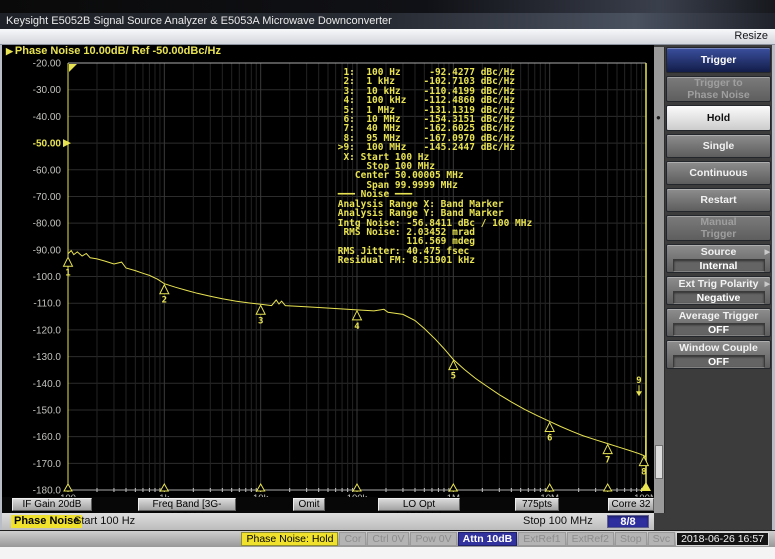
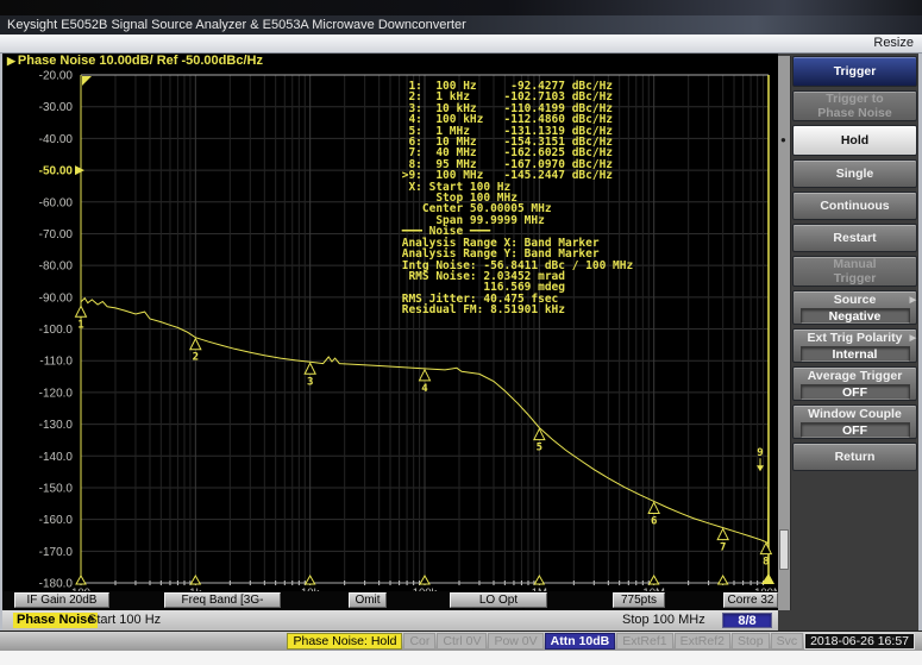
  Keysight E5052B Signal Source Analyzer & E5053A Microwave Downconverter
  Resize
  -20.00
  -30.00
  -40.00
  -50.00
  -60.00
  -70.00
  -80.00
  -90.00
  -100.0
  -110.0
  -120.0
  -130.0
  -140.0
  -150.0
  -160.0
  -170.0
  -180.0
  1
  2
  3
  4
  5
  6
  7
  8
  9
  ▶ Phase Noise 10.00dB/ Ref -50.00dBc/Hz
  1: 100 Hz -92.4277 dBc/Hz
  2: 1 kHz -102.7103 dBc/Hz
  3: 10 kHz -110.4199 dBc/Hz
  4: 100 kHz -112.4860 dBc/Hz
  5: 1 MHz -131.1319 dBc/Hz
  6: 10 MHz -154.3151 dBc/Hz
  7: 40 MHz -162.6025 dBc/Hz
  8: 95 MHz -167.0970 dBc/Hz
  >9: 100 MHz -145.2447 dBc/Hz
  X: Start 100 Hz
  Stop 100 MHz
  Center 50.00005 MHz
  Span 99.9999 MHz
  ━━━ Noise ━━━
  Analysis Range X: Band Marker
  Analysis Range Y: Band Marker
  Intg Noise: -56.8411 dBc / 100 MHz
  RMS Noise: 2.03452 mrad
  116.569 mdeg
  RMS Jitter: 40.475 fsec
  Residual FM: 8.51901 kHz
  ●
  Trigger
  Trigger to
  Phase Noise
  Hold
  Single
  Continuous
  Restart
  Manual
  Trigger
  Source
- Internal
+ Negative
  Ext Trig Polarity
- Negative
+ Internal
  Average Trigger
  OFF
  Window Couple
  OFF
+ Return
  IF Gain 20dB
  Omit
  775pts
  Corre 32
  Phase Noise
  Start 100 Hz
  Stop 100 MHz
  8/8
  Phase Noise: Hold
  Cor
  Ctrl 0V
  Pow 0V
  Attn 10dB
  ExtRef1
  ExtRef2
  Stop
  Svc
  2018-06-26 16:57
